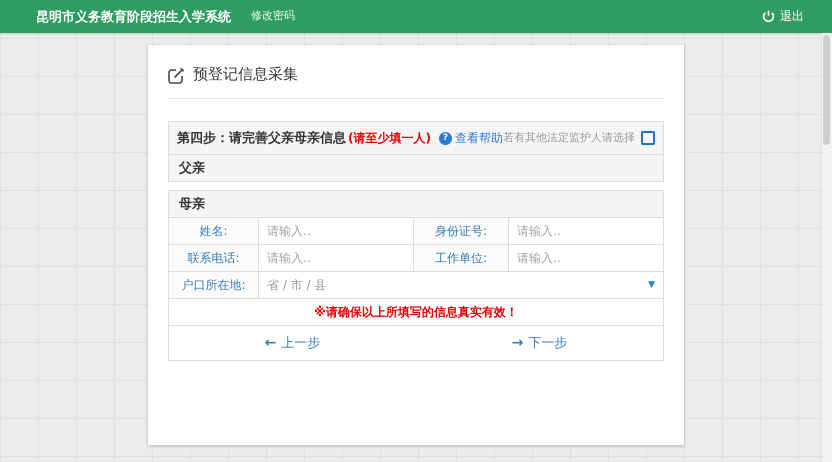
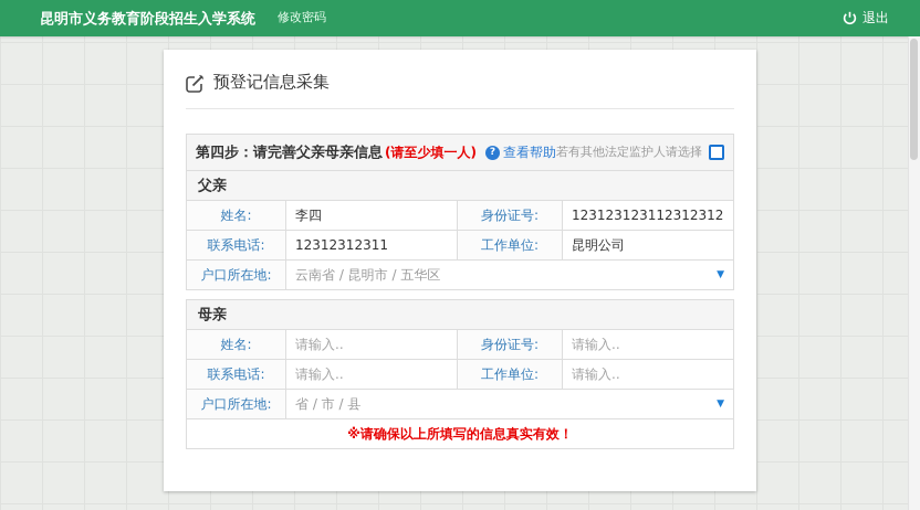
  昆明市义务教育阶段招生入学系统
  修改密码
  退出
  预登记信息采集
  第四步：请完善父亲母亲信息
  (请至少填一人)
  ?
  查看帮助
  若有其他法定监护人请选择
  父亲
+ 姓名:	李四	身份证号:	123123123112312312
+ 联系电话:	12312312311	工作单位:	昆明公司
+ 户口所在地:	云南省 / 昆明市 / 五华区 ▼
  母亲
  姓名:	请输入..	身份证号:	请输入..
  联系电话:	请输入..	工作单位:	请输入..
  户口所在地:	省 / 市 / 县 ▼
  ※请确保以上所填写的信息真实有效！
- ← 上一步 → 下一步
